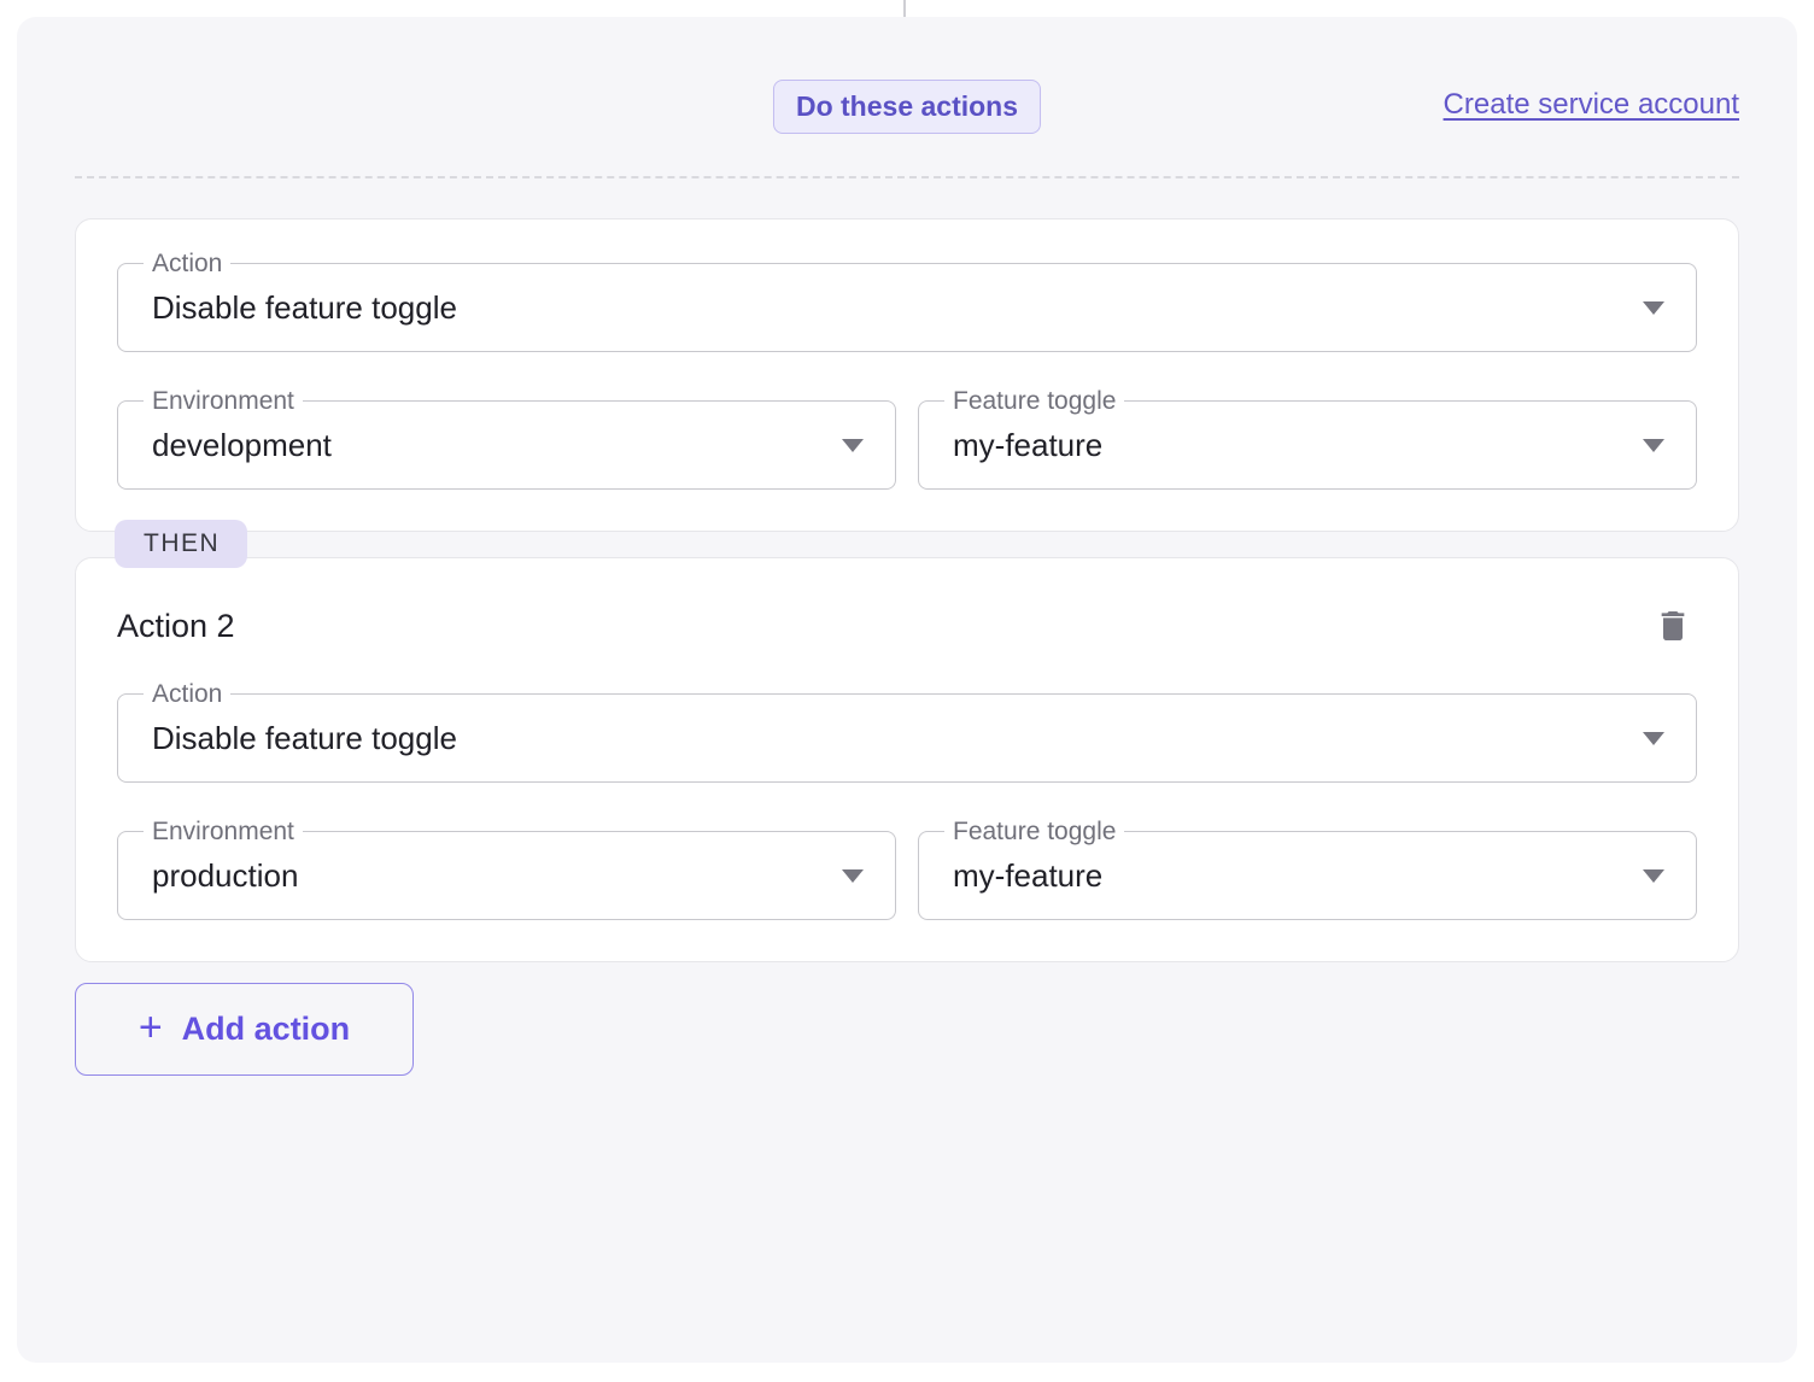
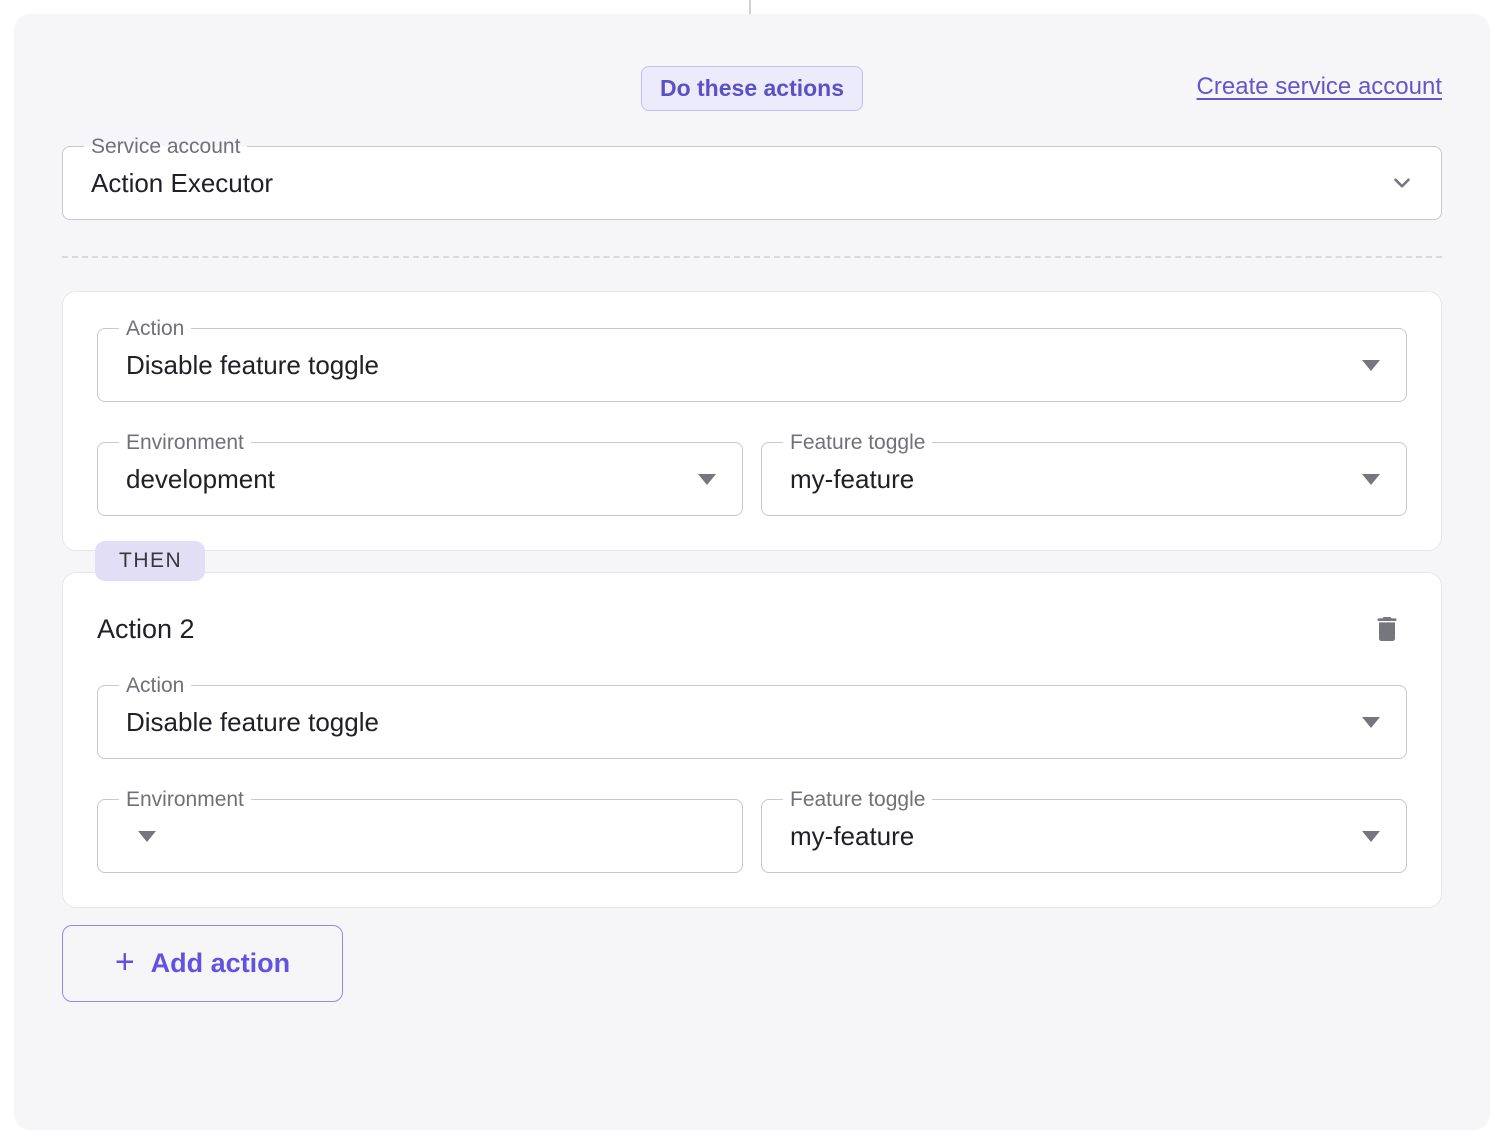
  Do these actions
  Create service account
+ Service account
+ Action Executor
  Action
  Disable feature toggle
  Environment
  development
  Feature toggle
  my-feature
  THEN
  Action 2
  Action
  Disable feature toggle
  Environment
- production
  Feature toggle
  my-feature
  +
  Add action
